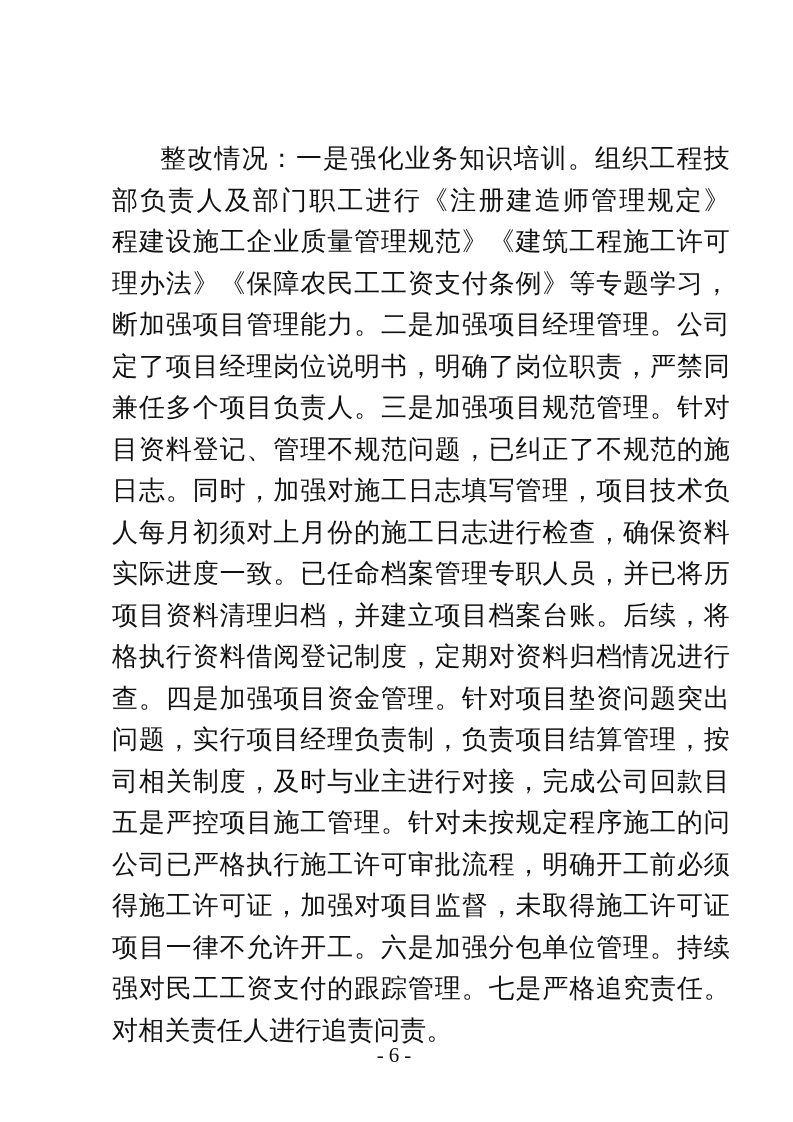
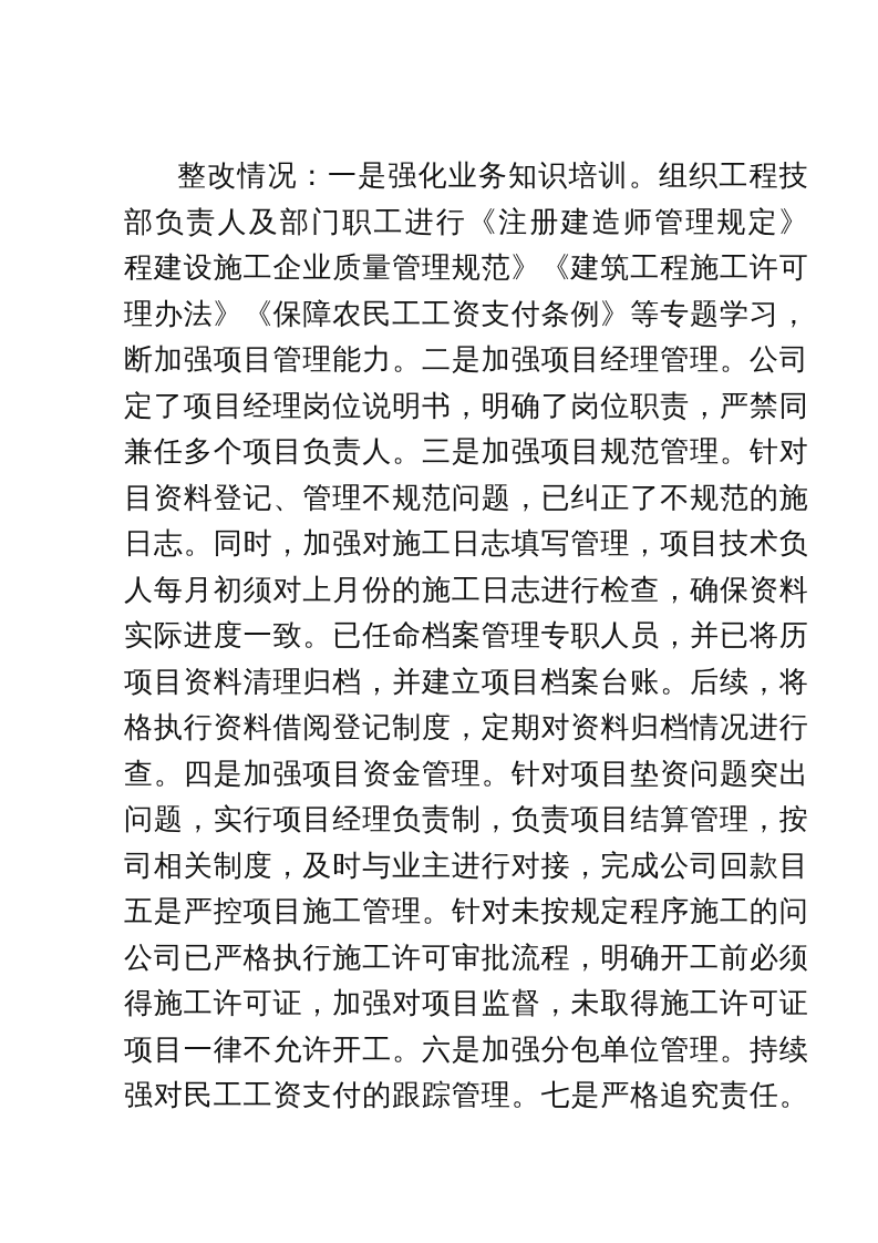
  整改情况：一是强化业务知识培训。组织工程技
  部负责人及部门职工进行《注册建造师管理规定》
  程建设施工企业质量管理规范》《建筑工程施工许可
  理办法》《保障农民工工资支付条例》等专题学习，
  断加强项目管理能力。二是加强项目经理管理。公司
  定了项目经理岗位说明书，明确了岗位职责，严禁同
  兼任多个项目负责人。三是加强项目规范管理。针对
  目资料登记、管理不规范问题，已纠正了不规范的施
  日志。同时，加强对施工日志填写管理，项目技术负
  人每月初须对上月份的施工日志进行检查，确保资料
  实际进度一致。已任命档案管理专职人员，并已将历
  项目资料清理归档，并建立项目档案台账。后续，将
  格执行资料借阅登记制度，定期对资料归档情况进行
  查。四是加强项目资金管理。针对项目垫资问题突出
  问题，实行项目经理负责制，负责项目结算管理，按
  司相关制度，及时与业主进行对接，完成公司回款目
  五是严控项目施工管理。针对未按规定程序施工的问
  公司已严格执行施工许可审批流程，明确开工前必须
  得施工许可证，加强对项目监督，未取得施工许可证
  项目一律不允许开工。六是加强分包单位管理。持续
  强对民工工资支付的跟踪管理。七是严格追究责任。
- 对相关责任人进行追责问责。
- -6-
